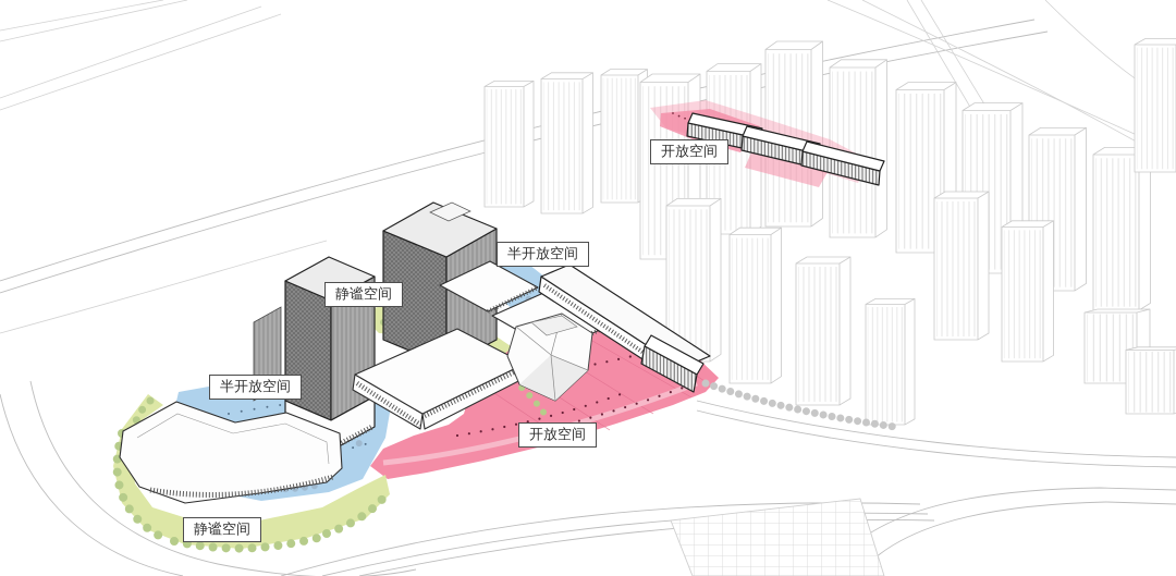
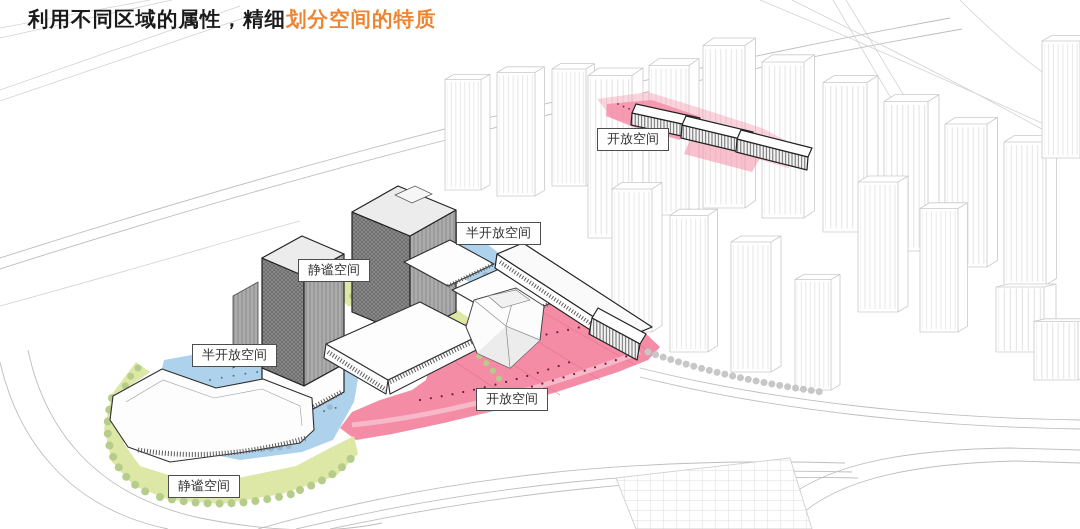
+ 利用不同区域的属性，精细划分空间的特质
  开放空间
  半开放空间
  静谧空间
  半开放空间
  开放空间
  静谧空间
